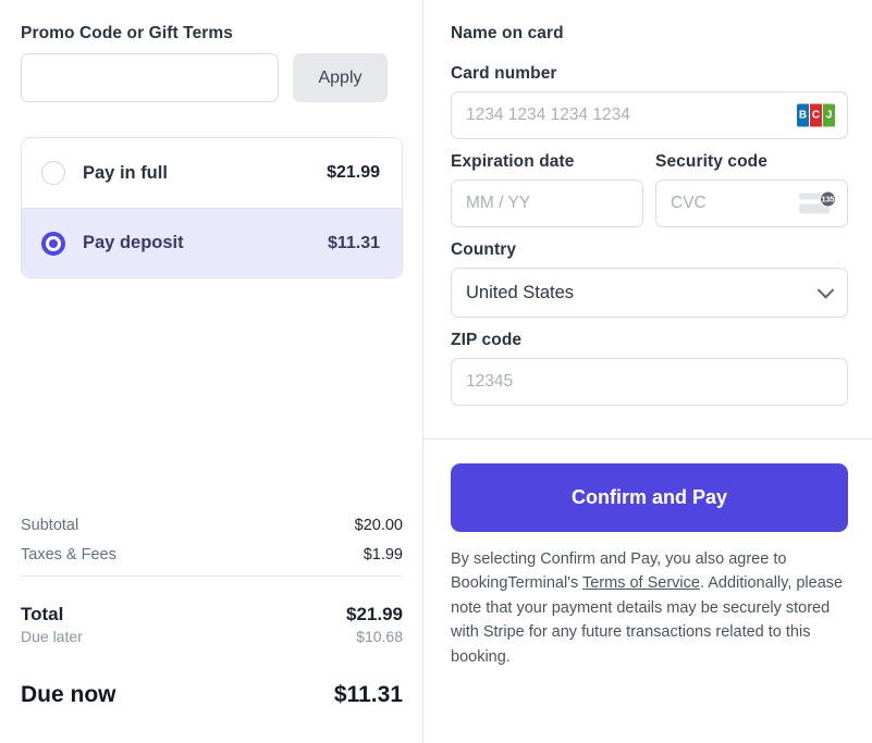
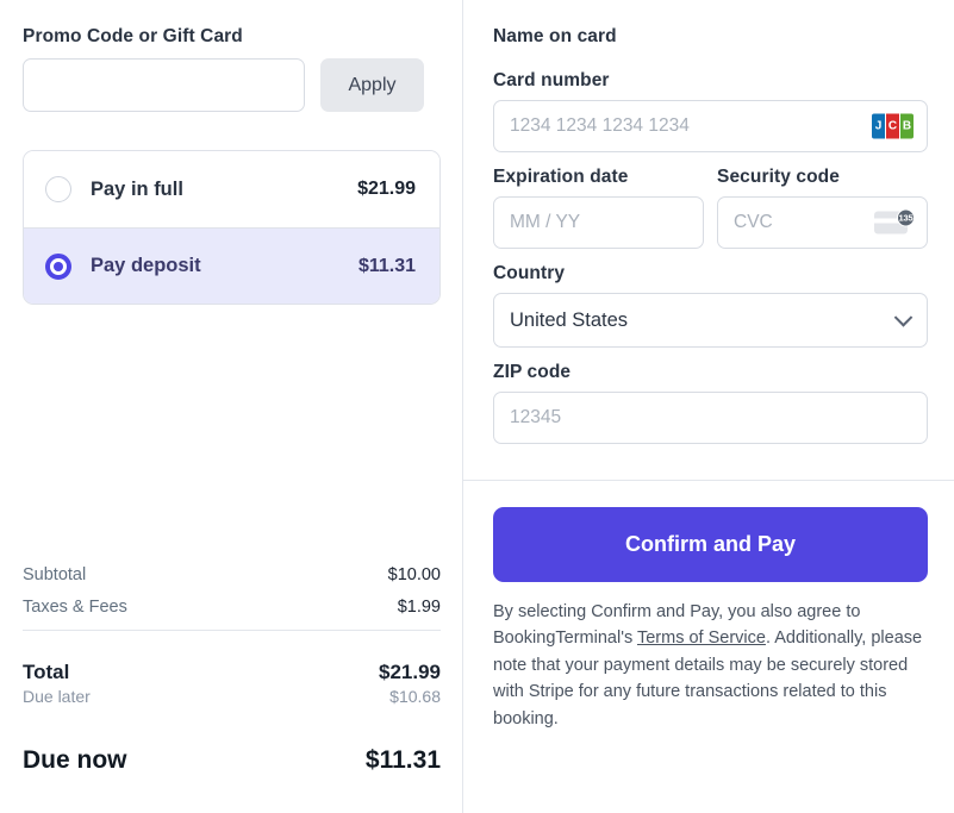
- Promo Code or Gift Terms
+ Promo Code or Gift Card
  Apply
  Pay in full
  $21.99
  Pay deposit
  $11.31
  Subtotal
- $20.00
+ $10.00
  Taxes & Fees
  $1.99
  Total
  $21.99
  Due later
  $10.68
  Due now
  $11.31
  Name on card
  Card number
  1234 1234 1234 1234
- B
+ J
  C
- J
+ B
  Expiration date
  MM / YY
  Security code
  CVC
  135
  Country
  United States
  ZIP code
  12345
  Confirm and Pay
  By selecting Confirm and Pay, you also agree to BookingTerminal's Terms of Service. Additionally, please note that your payment details may be securely stored with Stripe for any future transactions related to this booking.
